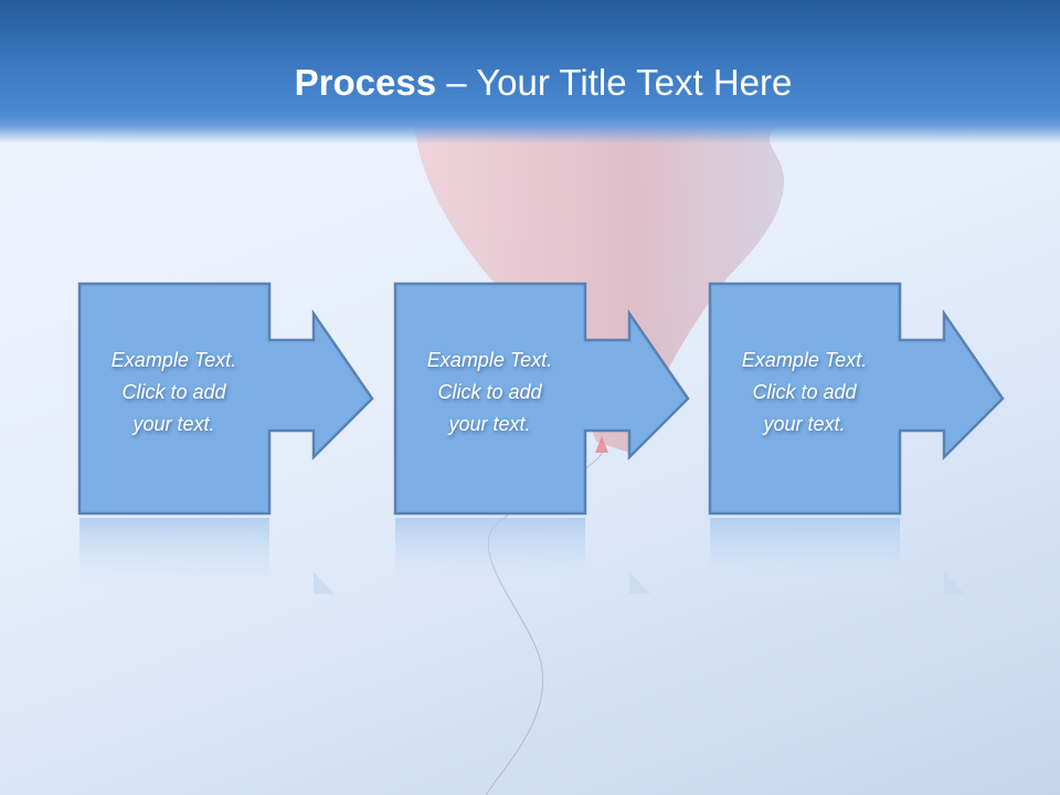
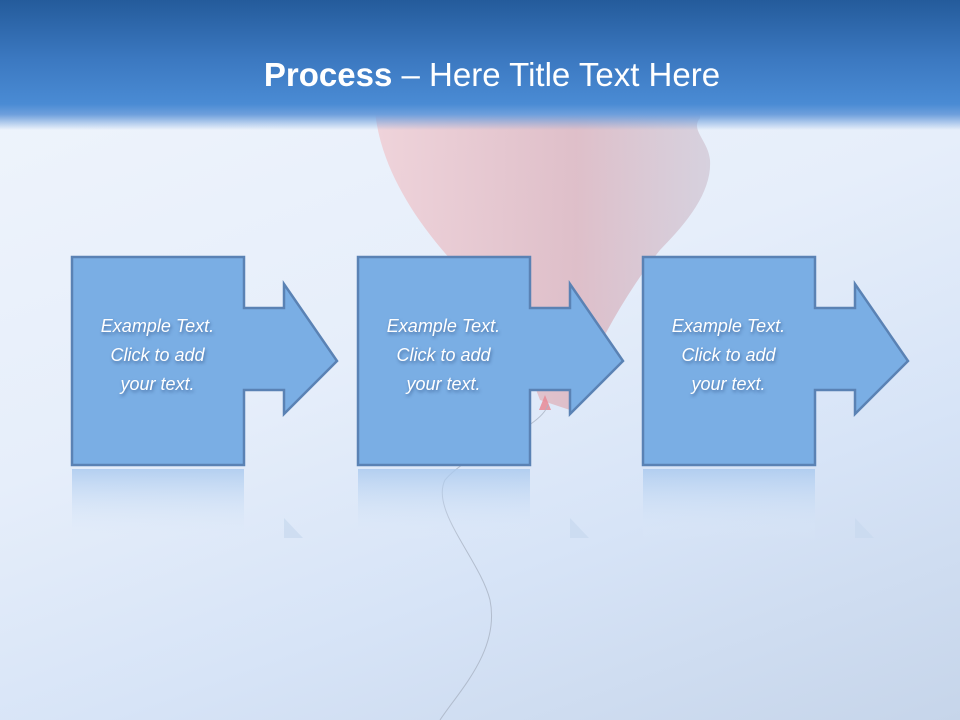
- Process – Your Title Text Here
+ Process – Here Title Text Here
  Example Text.
  Click to add
  your text.
  Example Text.
  Click to add
  your text.
  Example Text.
  Click to add
  your text.
